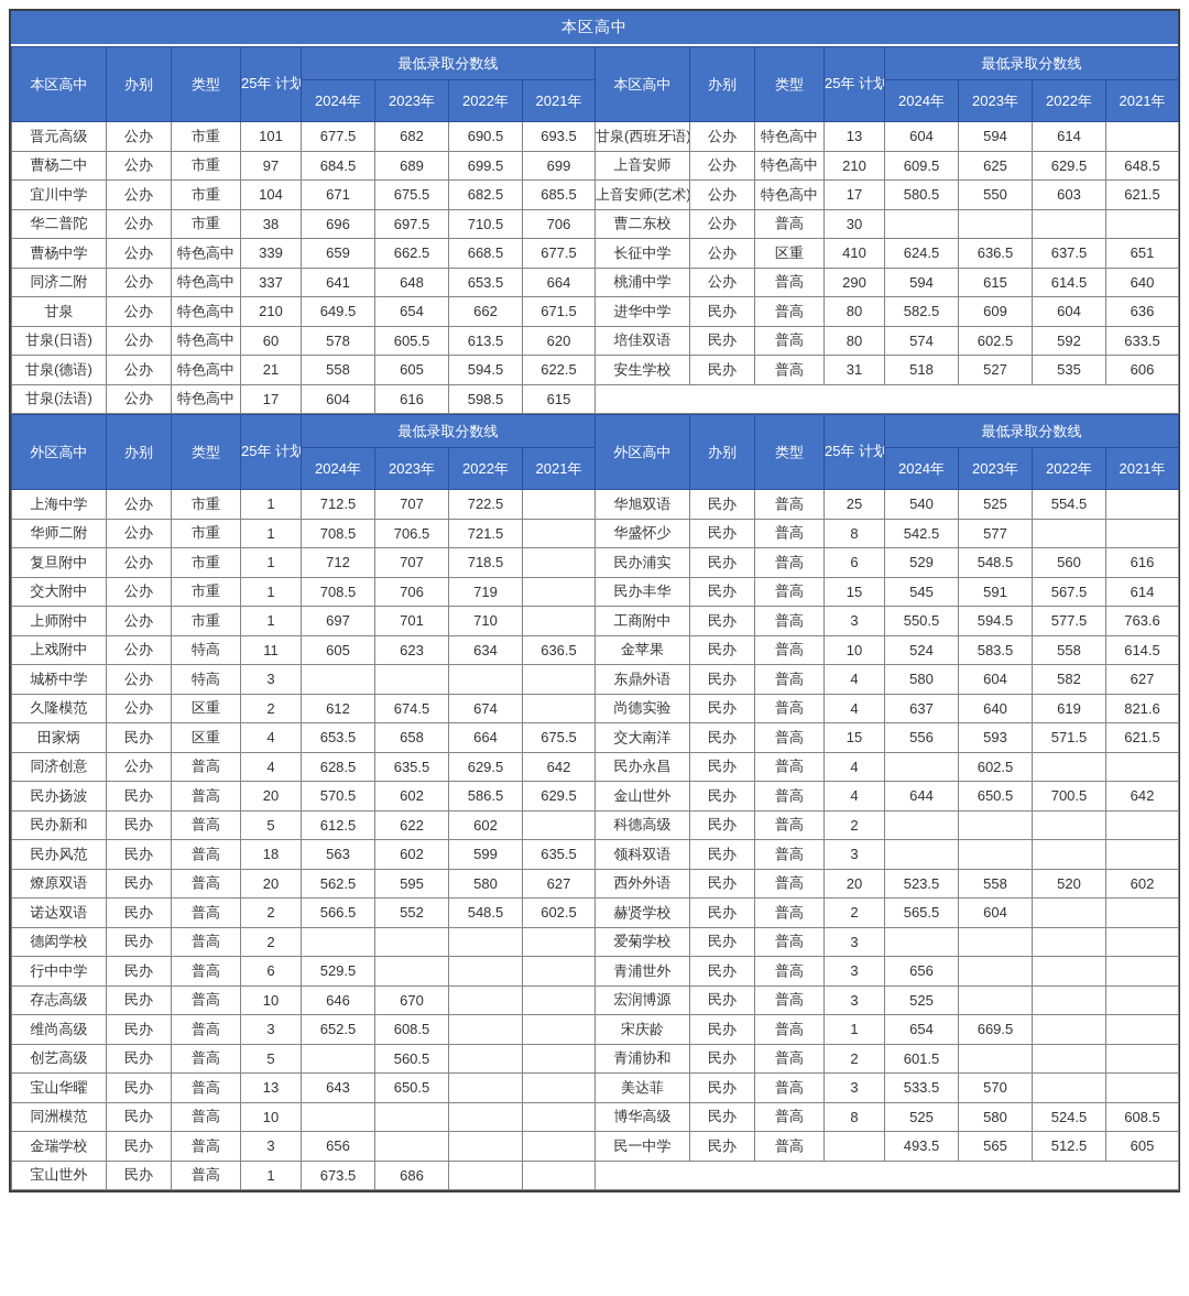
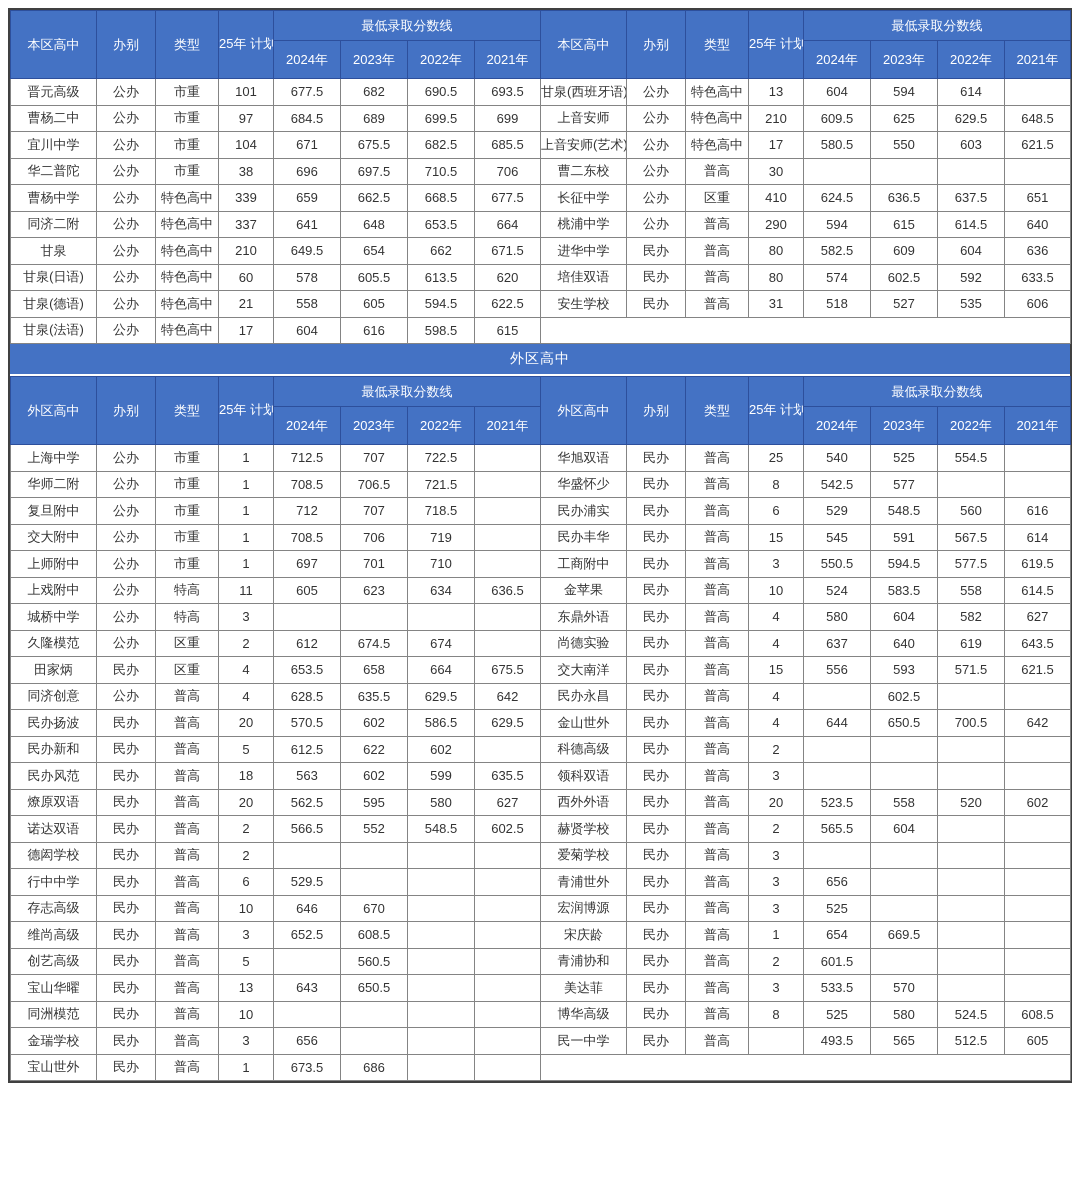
- 本区高中
  本区高中	办别	类型	25年 计划	最低录取分数线	本区高中	办别	类型	25年 计划	最低录取分数线
  2024年	2023年	2022年	2021年	2024年	2023年	2022年	2021年
  晋元高级	公办	市重	101	677.5	682	690.5	693.5	甘泉(西班牙语)	公办	特色高中	13	604	594	614
  曹杨二中	公办	市重	97	684.5	689	699.5	699	上音安师	公办	特色高中	210	609.5	625	629.5	648.5
  宜川中学	公办	市重	104	671	675.5	682.5	685.5	上音安师(艺术)	公办	特色高中	17	580.5	550	603	621.5
  华二普陀	公办	市重	38	696	697.5	710.5	706	曹二东校	公办	普高	30
  曹杨中学	公办	特色高中	339	659	662.5	668.5	677.5	长征中学	公办	区重	410	624.5	636.5	637.5	651
  同济二附	公办	特色高中	337	641	648	653.5	664	桃浦中学	公办	普高	290	594	615	614.5	640
  甘泉	公办	特色高中	210	649.5	654	662	671.5	进华中学	民办	普高	80	582.5	609	604	636
  甘泉(日语)	公办	特色高中	60	578	605.5	613.5	620	培佳双语	民办	普高	80	574	602.5	592	633.5
  甘泉(德语)	公办	特色高中	21	558	605	594.5	622.5	安生学校	民办	普高	31	518	527	535	606
  甘泉(法语)	公办	特色高中	17	604	616	598.5	615
+ 外区高中
  外区高中	办别	类型	25年 计划	最低录取分数线	外区高中	办别	类型	25年 计划	最低录取分数线
  2024年	2023年	2022年	2021年	2024年	2023年	2022年	2021年
  上海中学	公办	市重	1	712.5	707	722.5		华旭双语	民办	普高	25	540	525	554.5
  华师二附	公办	市重	1	708.5	706.5	721.5		华盛怀少	民办	普高	8	542.5	577
  复旦附中	公办	市重	1	712	707	718.5		民办浦实	民办	普高	6	529	548.5	560	616
  交大附中	公办	市重	1	708.5	706	719		民办丰华	民办	普高	15	545	591	567.5	614
- 上师附中	公办	市重	1	697	701	710		工商附中	民办	普高	3	550.5	594.5	577.5	763.6
+ 上师附中	公办	市重	1	697	701	710		工商附中	民办	普高	3	550.5	594.5	577.5	619.5
  上戏附中	公办	特高	11	605	623	634	636.5	金苹果	民办	普高	10	524	583.5	558	614.5
  城桥中学	公办	特高	3					东鼎外语	民办	普高	4	580	604	582	627
- 久隆模范	公办	区重	2	612	674.5	674		尚德实验	民办	普高	4	637	640	619	821.6
+ 久隆模范	公办	区重	2	612	674.5	674		尚德实验	民办	普高	4	637	640	619	643.5
  田家炳	民办	区重	4	653.5	658	664	675.5	交大南洋	民办	普高	15	556	593	571.5	621.5
  同济创意	公办	普高	4	628.5	635.5	629.5	642	民办永昌	民办	普高	4		602.5
  民办扬波	民办	普高	20	570.5	602	586.5	629.5	金山世外	民办	普高	4	644	650.5	700.5	642
  民办新和	民办	普高	5	612.5	622	602		科德高级	民办	普高	2
  民办风范	民办	普高	18	563	602	599	635.5	领科双语	民办	普高	3
  燎原双语	民办	普高	20	562.5	595	580	627	西外外语	民办	普高	20	523.5	558	520	602
  诺达双语	民办	普高	2	566.5	552	548.5	602.5	赫贤学校	民办	普高	2	565.5	604
  德闳学校	民办	普高	2					爱菊学校	民办	普高	3
  行中中学	民办	普高	6	529.5				青浦世外	民办	普高	3	656
  存志高级	民办	普高	10	646	670			宏润博源	民办	普高	3	525
  维尚高级	民办	普高	3	652.5	608.5			宋庆龄	民办	普高	1	654	669.5
  创艺高级	民办	普高	5		560.5			青浦协和	民办	普高	2	601.5
  宝山华曜	民办	普高	13	643	650.5			美达菲	民办	普高	3	533.5	570
  同洲模范	民办	普高	10					博华高级	民办	普高	8	525	580	524.5	608.5
  金瑞学校	民办	普高	3	656				民一中学	民办	普高		493.5	565	512.5	605
  宝山世外	民办	普高	1	673.5	686
